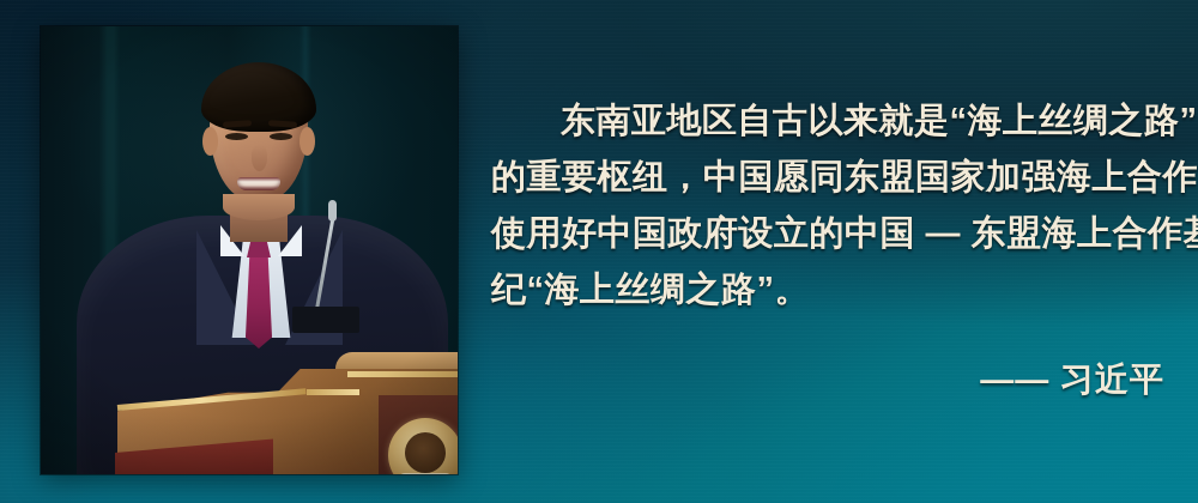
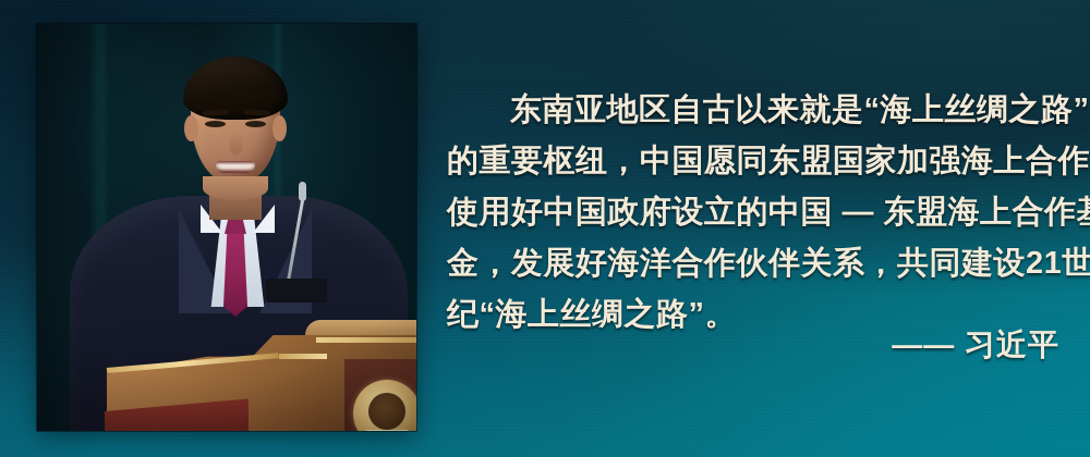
  东南亚地区自古以来就是“海上丝绸之路”
  的重要枢纽，中国愿同东盟国家加强海上合作
  使用好中国政府设立的中国 — 东盟海上合作
+ 金，发展好海洋合作伙伴关系，共同建设21世
  纪“海上丝绸之路”。
  —— 习近平
